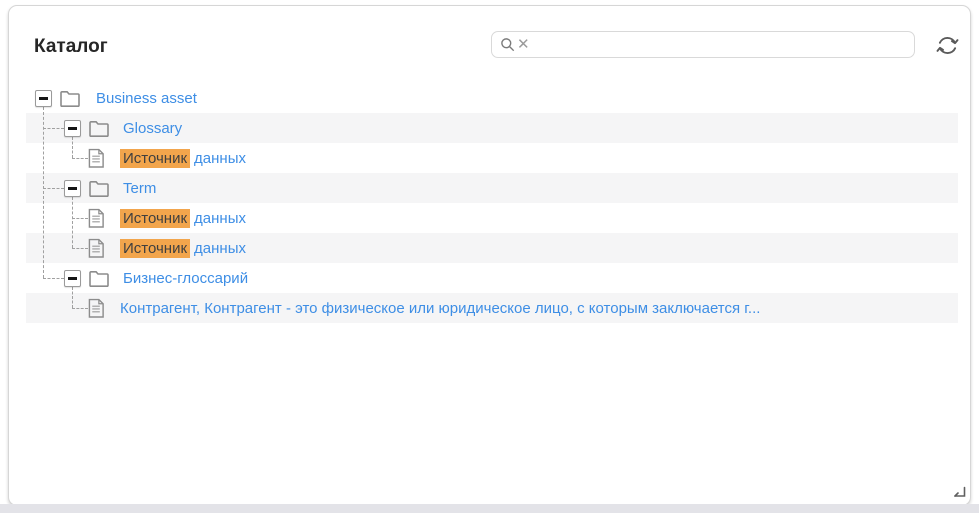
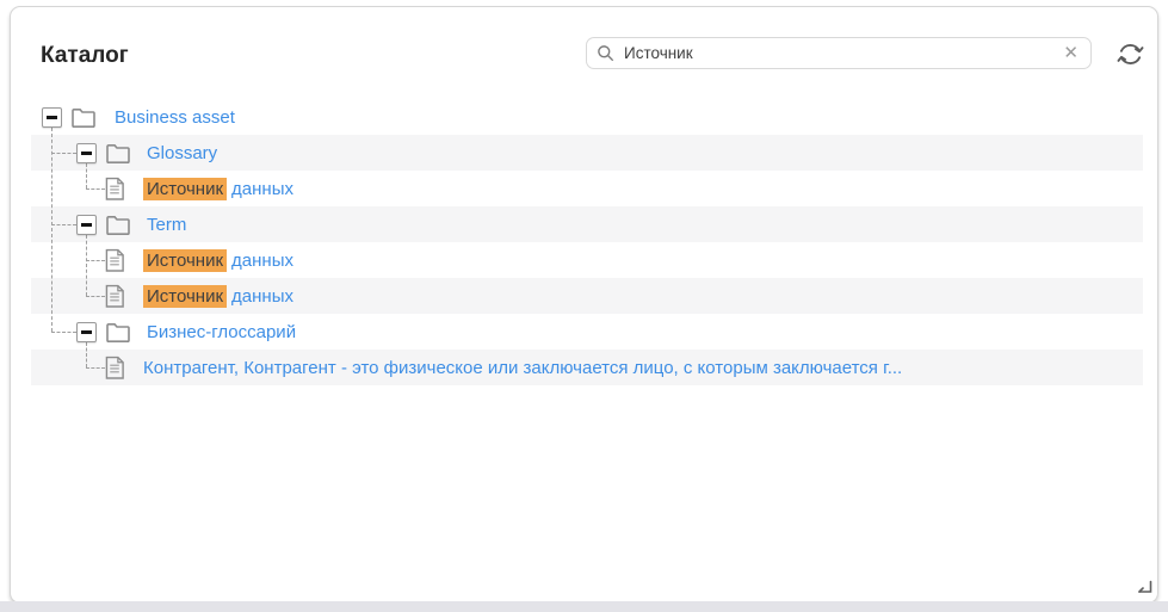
  Каталог
+ Источник
  ✕
  Business asset
  Glossary
  Источник данных
  Term
  Источник данных
  Источник данных
  Бизнес-глоссарий
- Контрагент, Контрагент - это физическое или юридическое лицо, с которым заключается г...
+ Контрагент, Контрагент - это физическое или заключается лицо, с которым заключается г...
